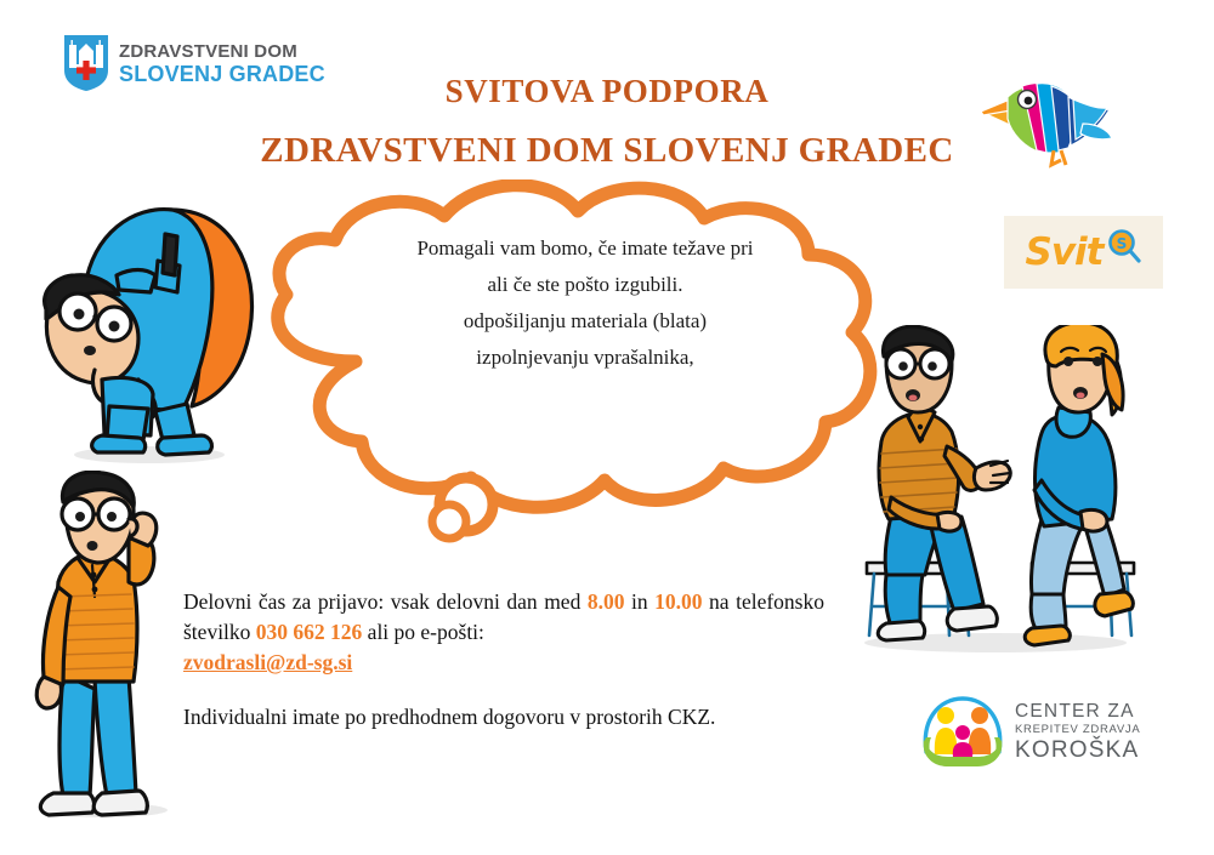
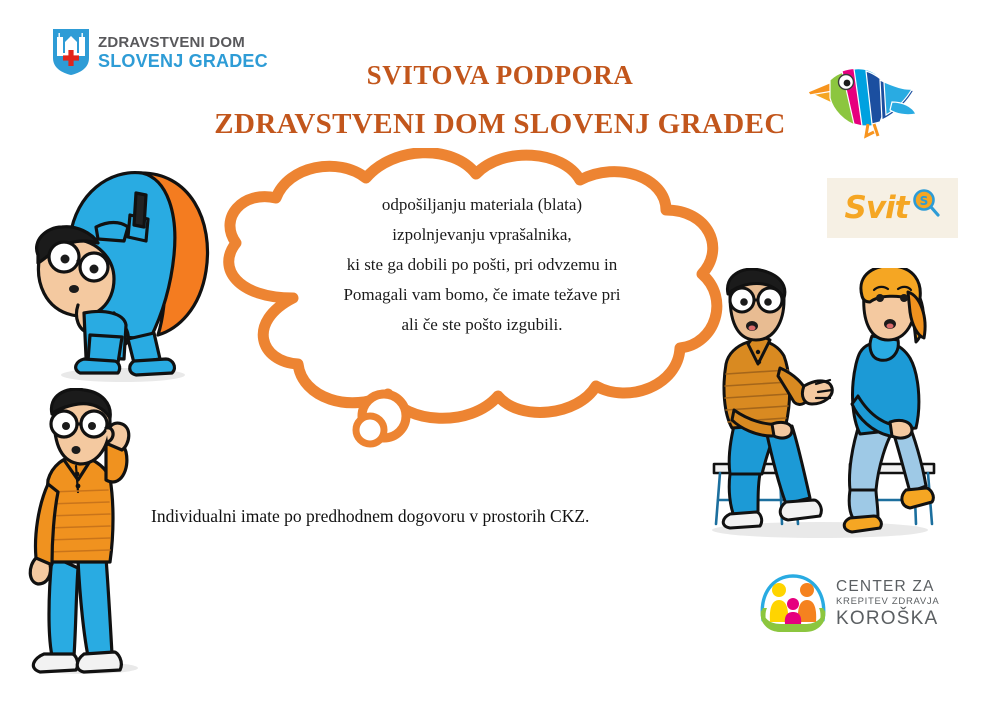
  ZDRAVSTVENI DOM
  SLOVENJ GRADEC
  SVITOVA PODPORA
  ZDRAVSTVENI DOM SLOVENJ GRADEC
  Svit
  S
- Pomagali vam bomo, če imate težave pri
+ odpošiljanju materiala (blata)
- ali če ste pošto izgubili.
+ izpolnjevanju vprašalnika,
+ ki ste ga dobili po pošti, pri odvzemu in
- odpošiljanju materiala (blata)
+ Pomagali vam bomo, če imate težave pri
- izpolnjevanju vprašalnika,
+ ali če ste pošto izgubili.
- Delovni čas za prijavo: vsak delovni dan med 8.00 in 10.00 na telefonsko številko 030 662 126 ali po e-pošti:
- zvodrasli@zd-sg.si
  Individualni imate po predhodnem dogovoru v prostorih CKZ.
  CENTER ZA
  KREPITEV ZDRAVJA
  KOROŠKA
